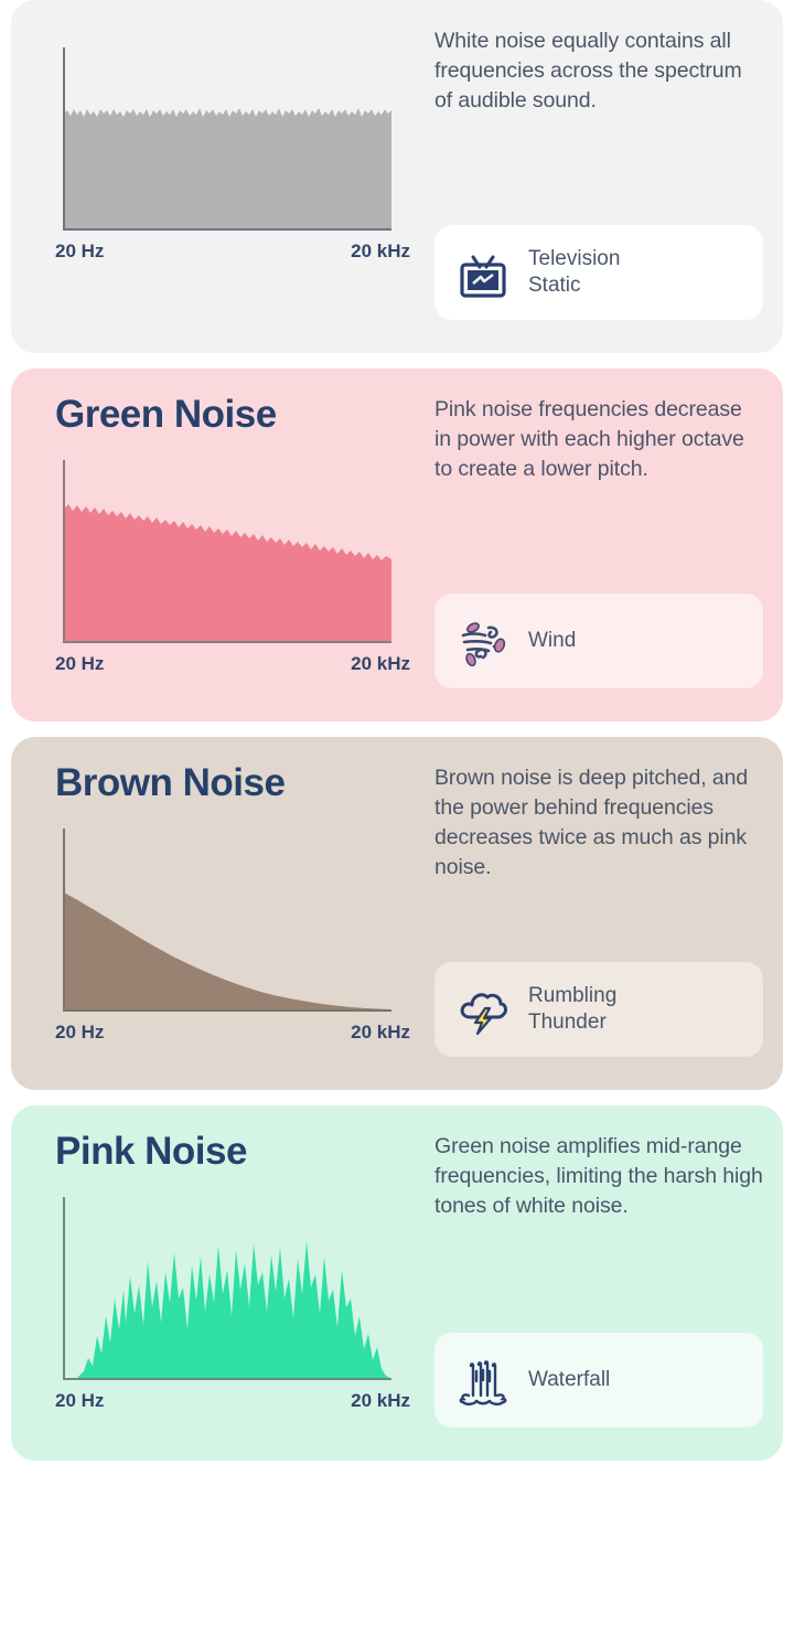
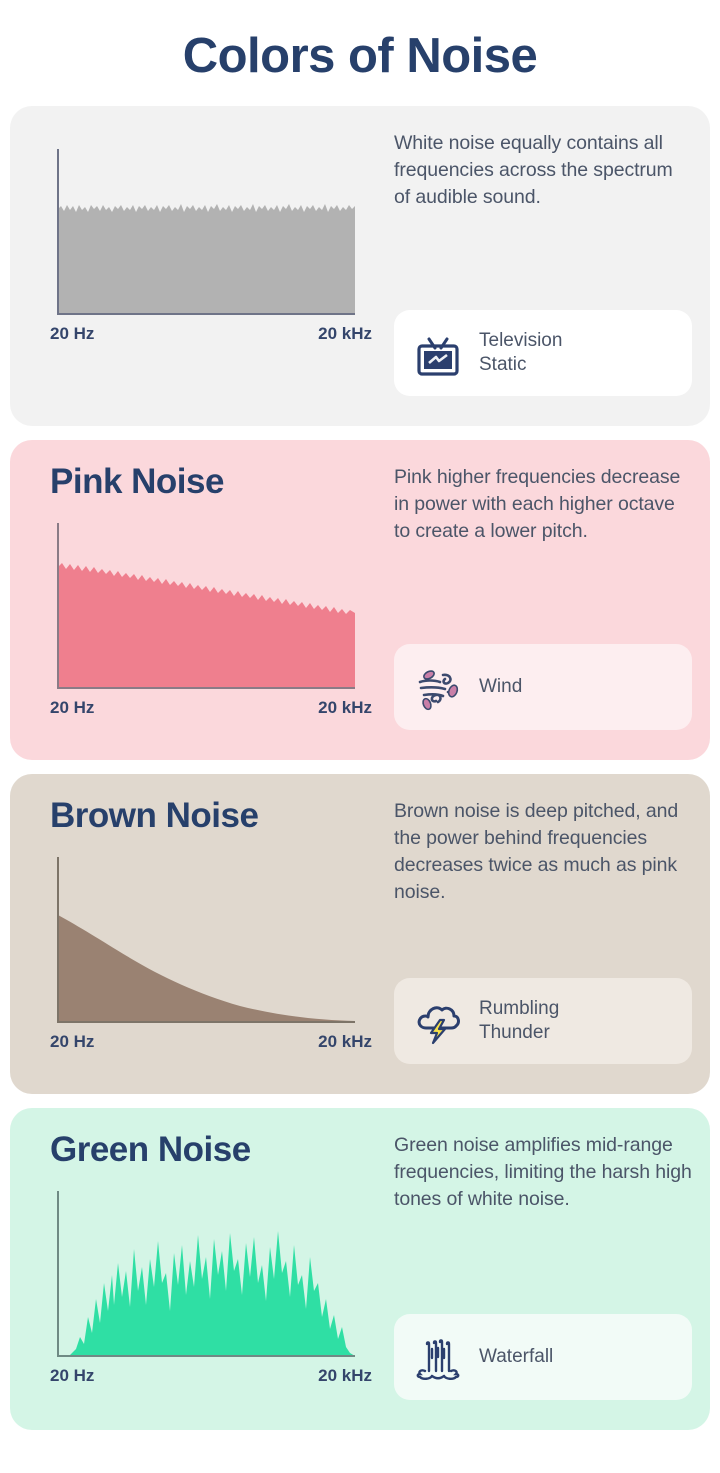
+ Colors of Noise
  20 Hz
  20 kHz
  White noise equally contains all frequencies across the spectrum of audible sound.
  Television Static
- Green Noise
+ Pink Noise
  20 Hz
  20 kHz
- Pink noise frequencies decrease in power with each higher octave to create a lower pitch.
+ Pink higher frequencies decrease in power with each higher octave to create a lower pitch.
  Wind
  Brown Noise
  20 Hz
  20 kHz
  Brown noise is deep pitched, and the power behind frequencies decreases twice as much as pink noise.
  Rumbling Thunder
- Pink Noise
+ Green Noise
  20 Hz
  20 kHz
  Green noise amplifies mid-range frequencies, limiting the harsh high tones of white noise.
  Waterfall
